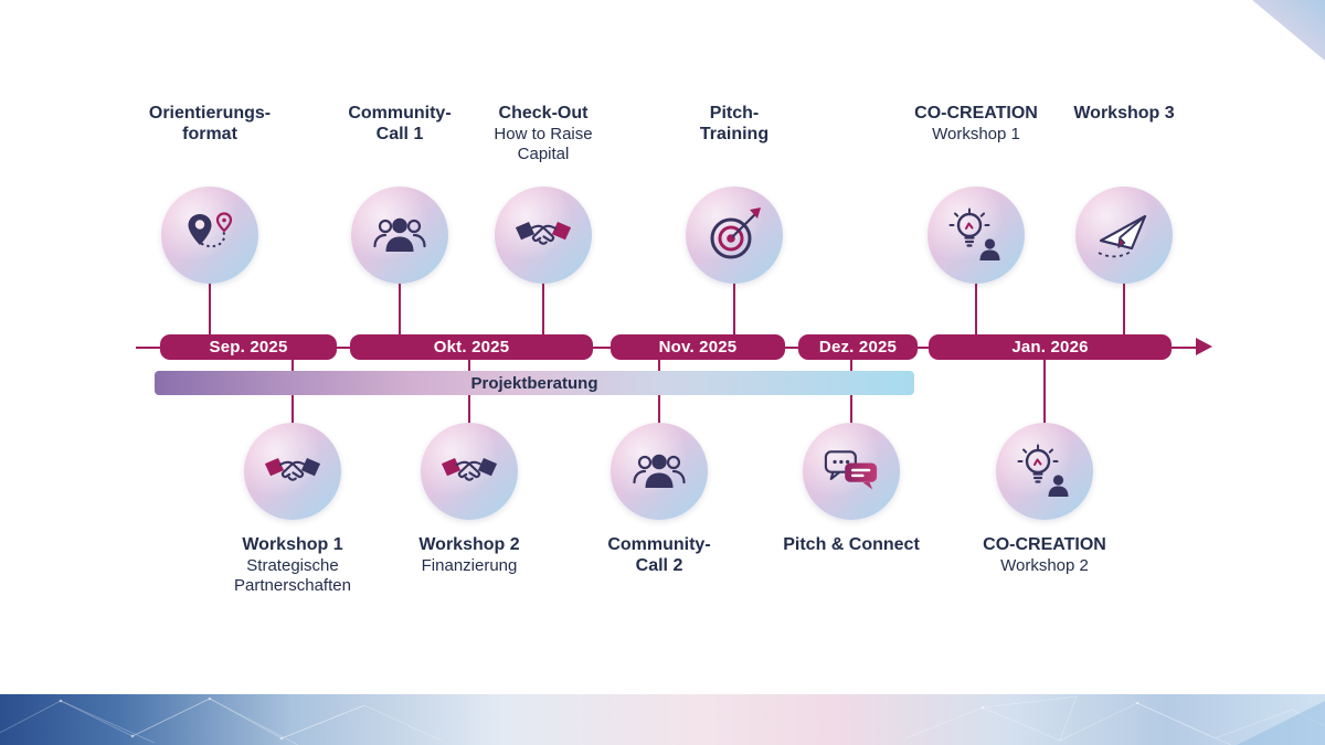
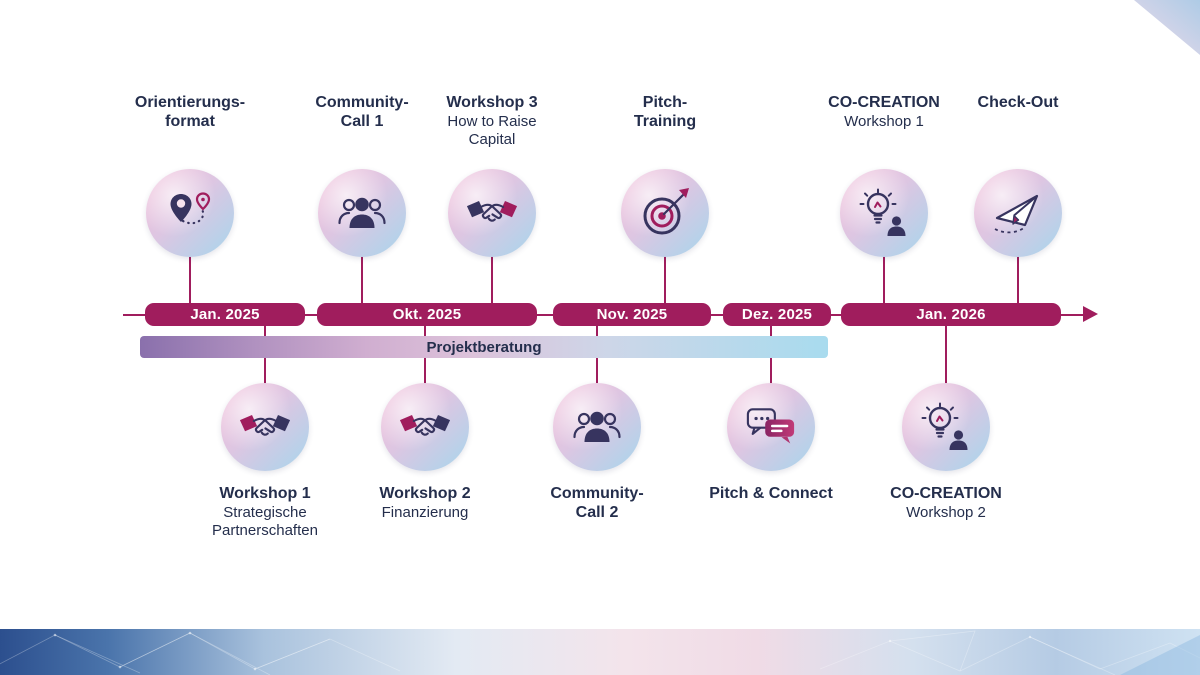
- Sep. 2025
+ Jan. 2025
  Okt. 2025
  Nov. 2025
  Dez. 2025
  Jan. 2026
  Projektberatung
  Orientierungs-
  format
  Community-
  Call 1
- Check-Out
+ Workshop 3
  How to Raise
  Capital
  Pitch-
  Training
  CO-CREATION
  Workshop 1
- Workshop 3
+ Check-Out
  Workshop 1
  Strategische
  Partnerschaften
  Workshop 2
  Finanzierung
  Community-
  Call 2
  Pitch & Connect
  CO-CREATION
  Workshop 2
